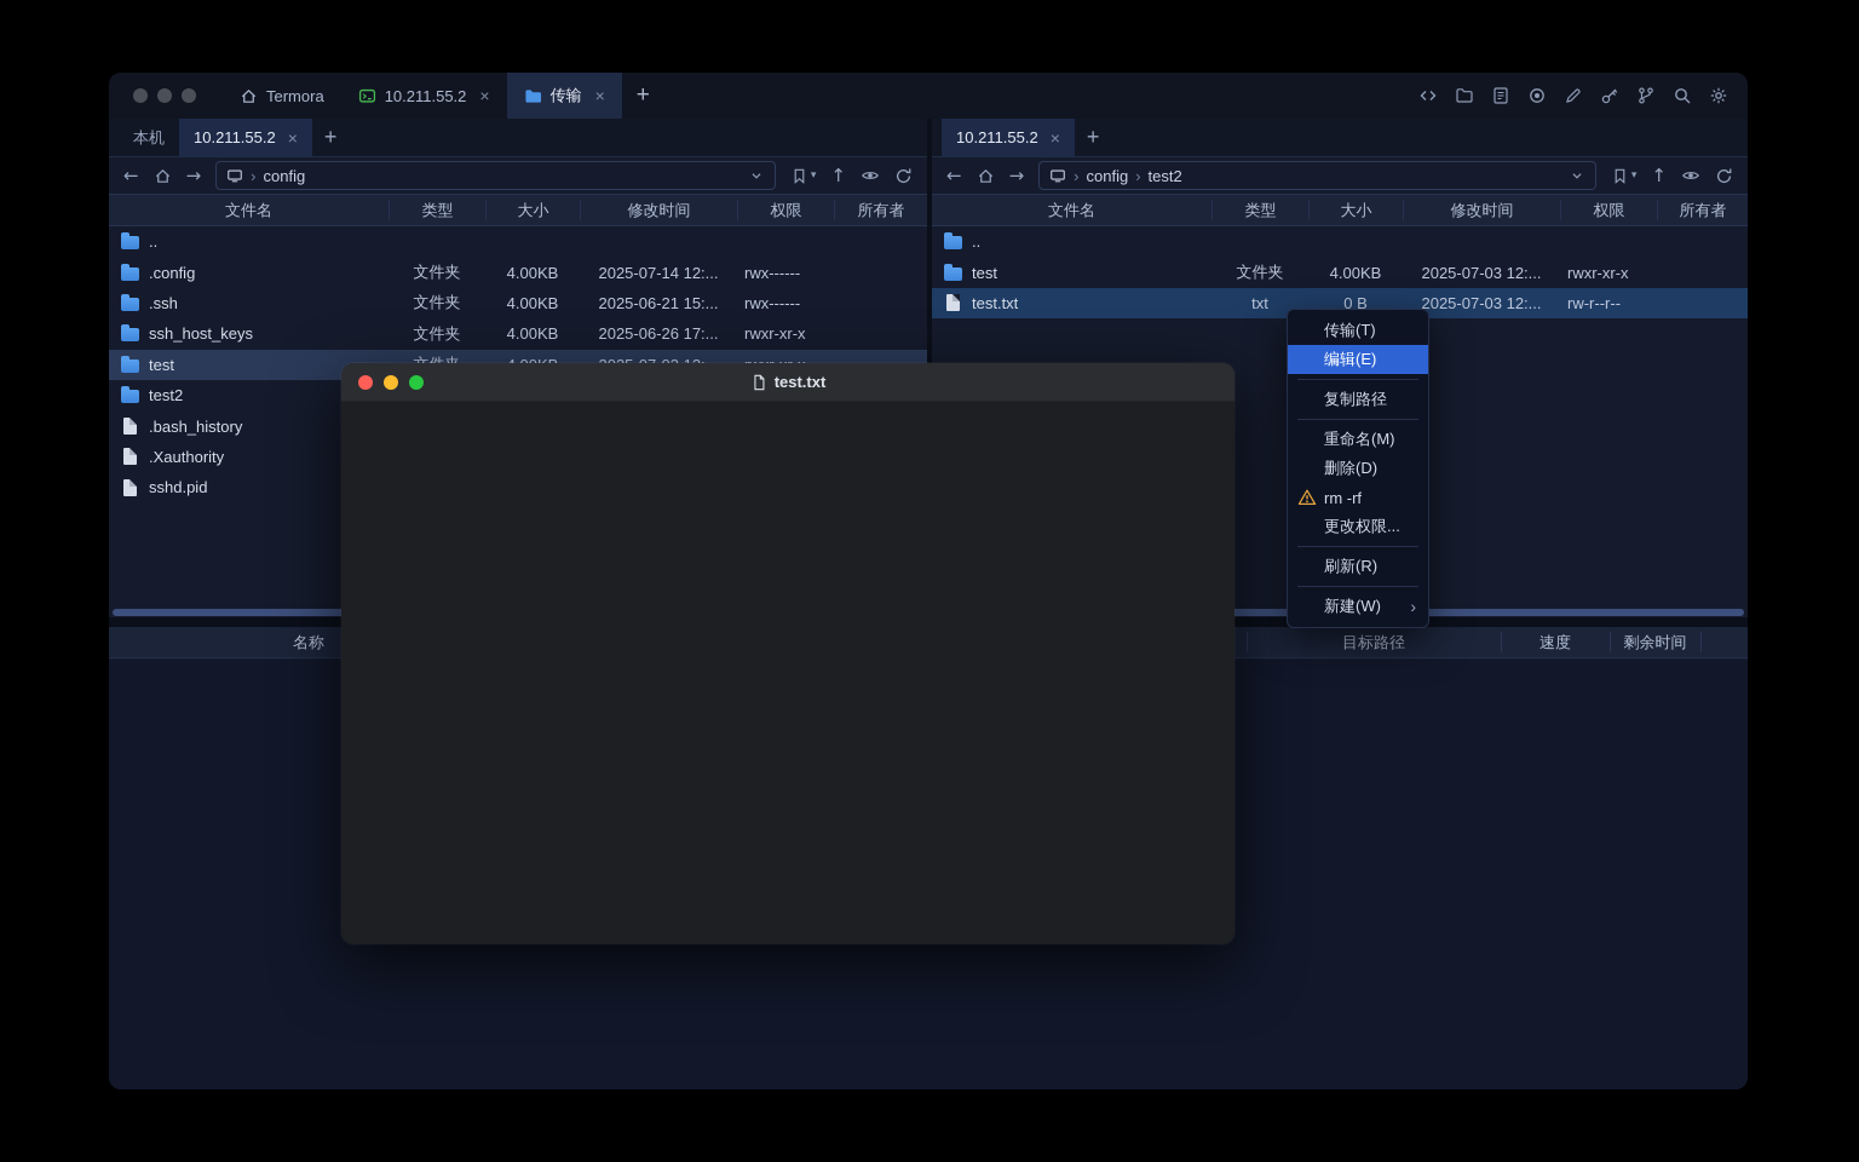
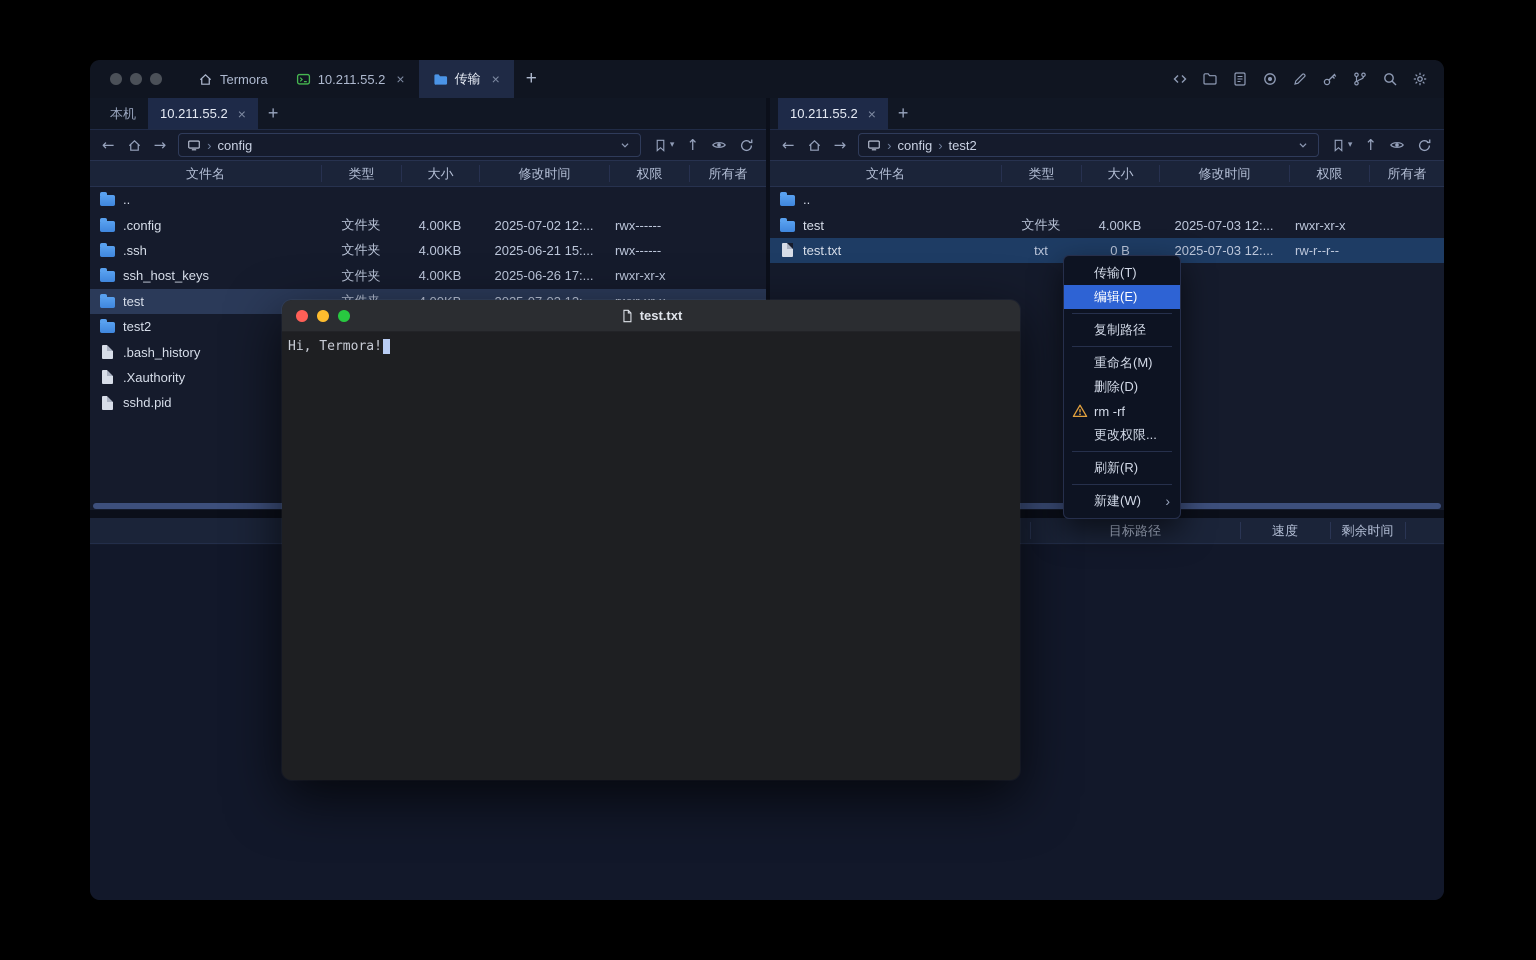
  Termora
  10.211.55.2
  ×
  传输
  ×
  +
  本机
  10.211.55.2
  ×
  +
  ←
  →
  ›
  config
  ▾
  ↑
  文件名
  类型
  大小
  修改时间
  权限
  所有者
  ..
  .config
  文件夹
  4.00KB
- 2025-07-14 12:...
+ 2025-07-02 12:...
  rwx------
  .ssh
  文件夹
  4.00KB
  2025-06-21 15:...
  rwx------
  ssh_host_keys
  文件夹
  4.00KB
  2025-06-26 17:...
  rwxr-xr-x
  test
  test2
  .bash_history
  .Xauthority
  sshd.pid
  10.211.55.2
  ×
  +
  ←
  →
  ›
  config
  ›
  test2
  ▾
  ↑
  文件名
  类型
  大小
  修改时间
  权限
  所有者
  ..
  test
  文件夹
  4.00KB
  2025-07-03 12:...
  rwxr-xr-x
  test.txt
  txt
  0 B
  2025-07-03 12:...
  rw-r--r--
- 名称
  目标路径
  速度
  剩余时间
  传输(T)
  编辑(E)
  复制路径
  重命名(M)
  删除(D)
  rm -rf
  更改权限...
  刷新(R)
  新建(W)
  ›
  test.txt
+ Hi, Termora!
